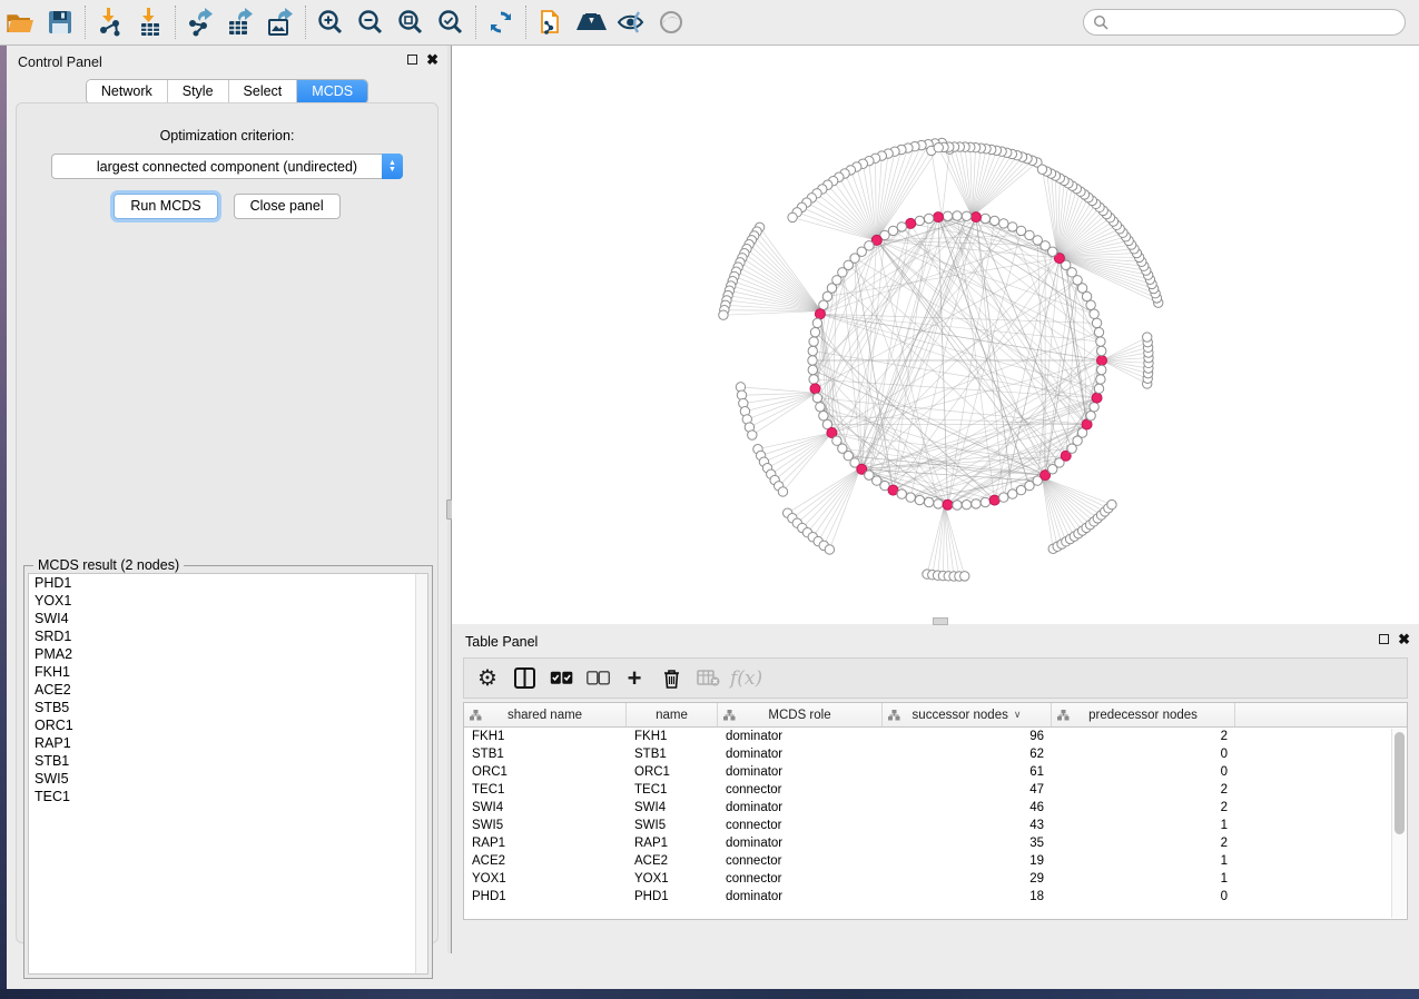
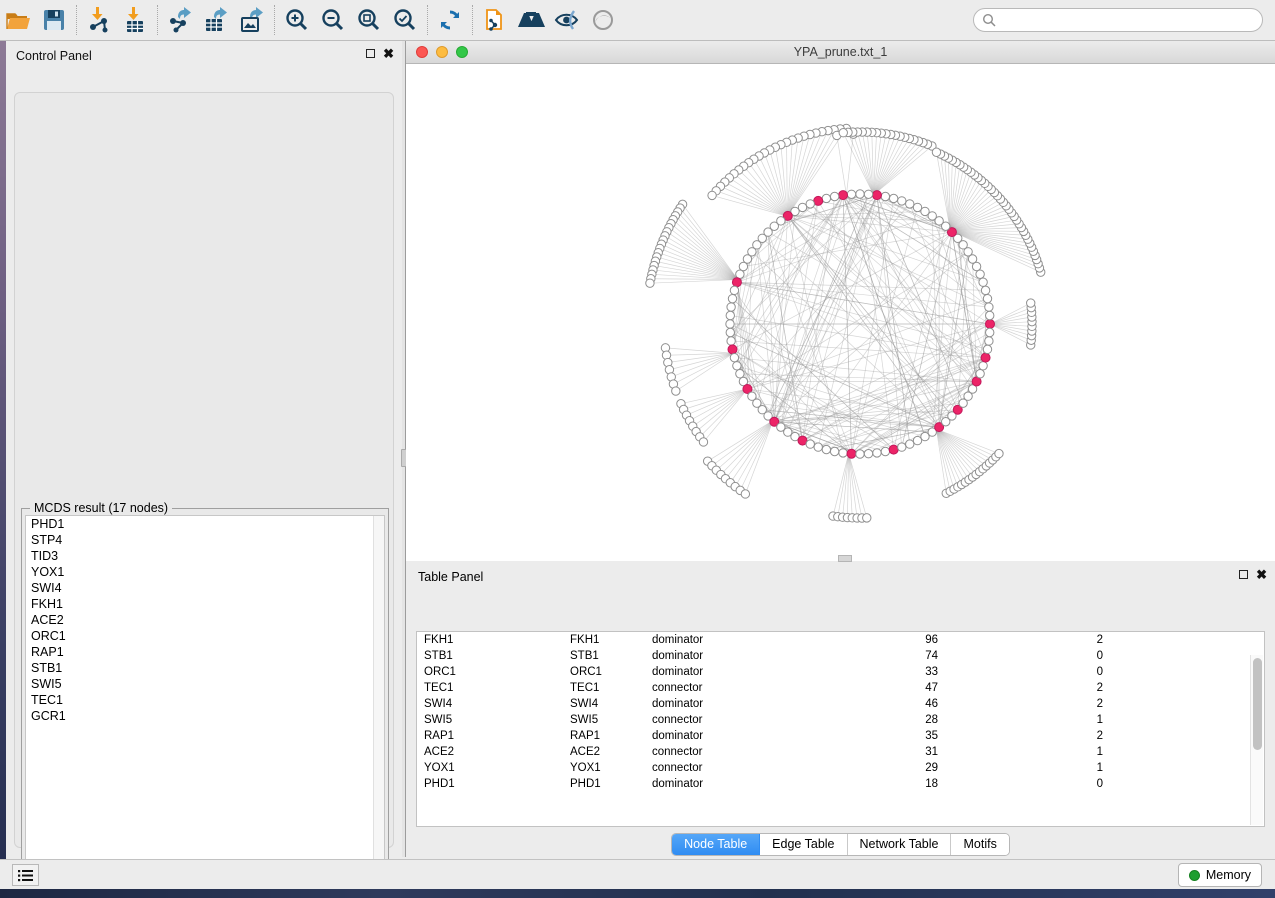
  Control Panel
  ✖
- Network
- Style
- Select
- MCDS
- Optimization criterion:
- largest connected component (undirected)
- Run MCDS
- Close panel
- MCDS result (2 nodes)
+ MCDS result (17 nodes)
  PHD1
+ STP4
+ TID3
  YOX1
  SWI4
- SRD1
- PMA2
  FKH1
  ACE2
- STB5
  ORC1
  RAP1
  STB1
  SWI5
  TEC1
+ GCR1
+ YPA_prune.txt_1
  Table Panel
  ✖
- ⚙
- +
- f(x)
- shared name
- name
- MCDS role
- successor nodes
- ∨
- predecessor nodes
  FKH1
  FKH1
  dominator
  96
  2
  STB1
  STB1
  dominator
- 62
+ 74
  0
  ORC1
  ORC1
  dominator
- 61
+ 33
  0
  TEC1
  TEC1
  connector
  47
  2
  SWI4
  SWI4
  dominator
  46
  2
  SWI5
  SWI5
  connector
- 43
+ 28
  1
  RAP1
  RAP1
  dominator
  35
  2
  ACE2
  ACE2
  connector
- 19
+ 31
  1
  YOX1
  YOX1
  connector
  29
  1
  PHD1
  PHD1
  dominator
  18
  0
+ Node Table
+ Edge Table
+ Network Table
+ Motifs
+ Memory
